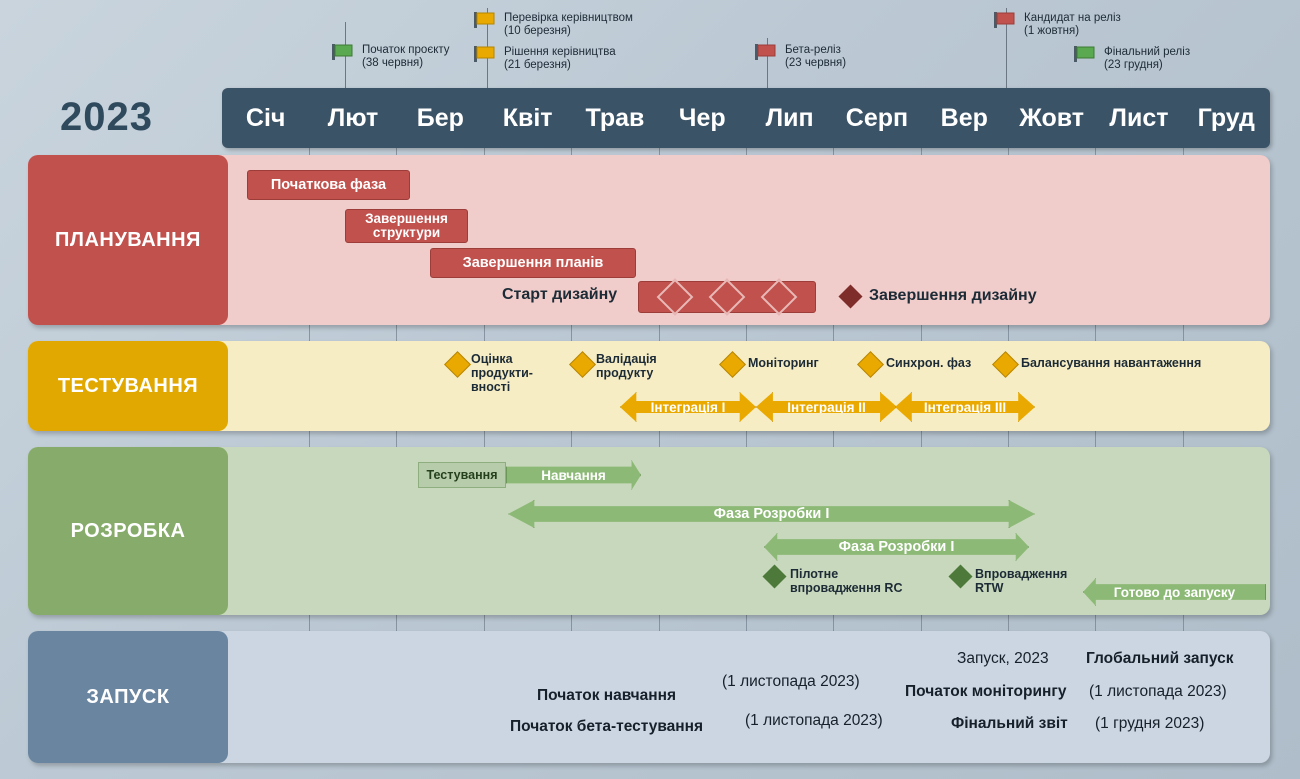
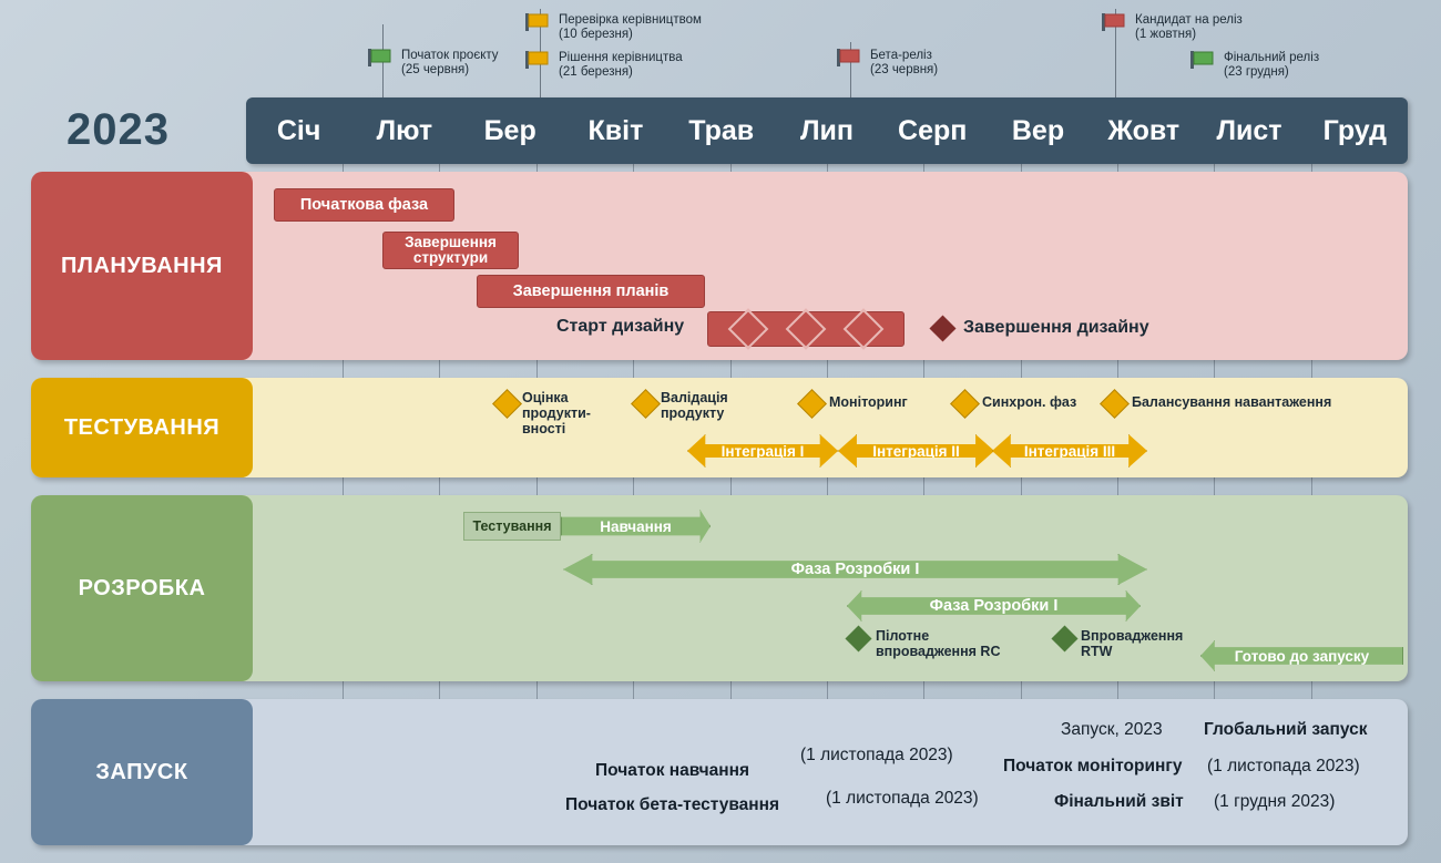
  2023
  Початок проєкту
- (38 червня)
+ (25 червня)
  Перевірка керівництвом
  (10 березня)
  Рішення керівництва
  (21 березня)
  Бета-реліз
  (23 червня)
  Кандидат на реліз
  (1 жовтня)
  Фінальний реліз
  (23 грудня)
  Січ
  Лют
  Бер
  Квіт
  Трав
- Чер
  Лип
  Серп
  Вер
  Жовт
  Лист
  Груд
  ПЛАНУВАННЯ
  Початкова фаза
  Завершення структури
  Завершення планів
  Старт дизайну
  Завершення дизайну
  ТЕСТУВАННЯ
  Оцінка продукти-вності
  Валідація продукту
  Моніторинг
  Синхрон. фаз
  Балансування навантаження
  Інтеграція I
  Інтеграція II
  Інтеграція III
  РОЗРОБКА
  Тестування
  Навчання
  Фаза Розробки I
  Фаза Розробки I
  Пілотне впровадження RC
  Впровадження RTW
  Готово до запуску
  ЗАПУСК
  Початок навчання
  (1 листопада 2023)
  Початок бета-тестування
  (1 листопада 2023)
  Запуск, 2023
  Глобальний запуск
  Початок моніторингу
  (1 листопада 2023)
  Фінальний звіт
  (1 грудня 2023)
